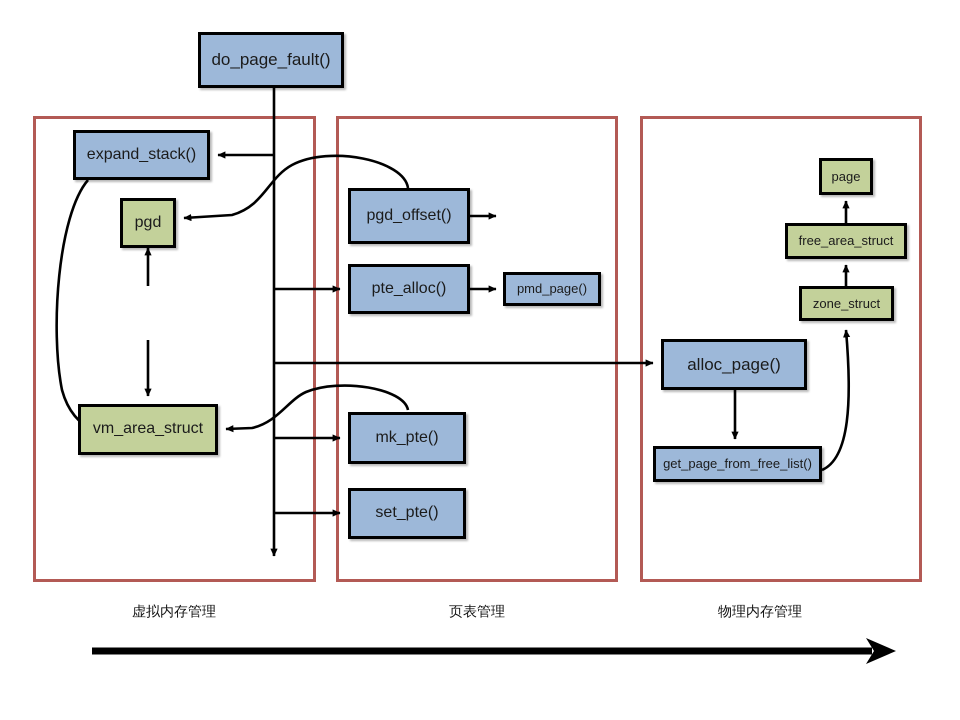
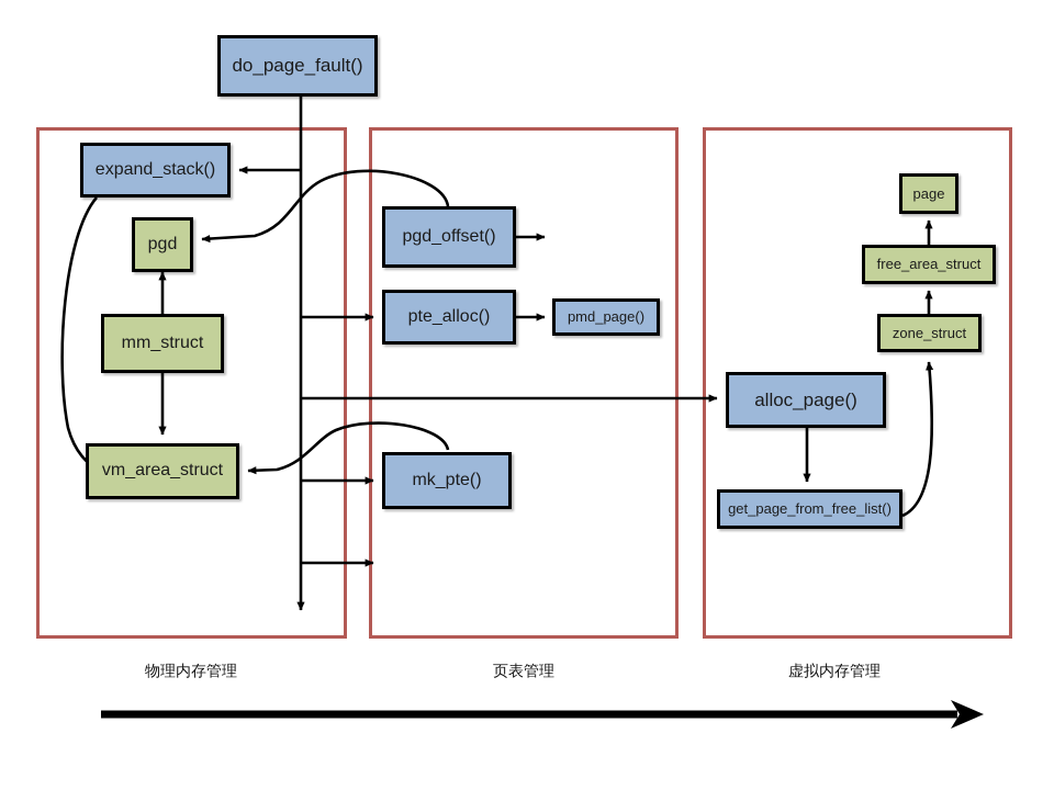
  do_page_fault()
  expand_stack()
  pgd
+ mm_struct
  vm_area_struct
  pgd_offset()
  pte_alloc()
  pmd_page()
  mk_pte()
- set_pte()
  alloc_page()
  get_page_from_free_list()
  page
  free_area_struct
  zone_struct
- 虚拟内存管理
+ 物理内存管理
  页表管理
- 物理内存管理
+ 虚拟内存管理
